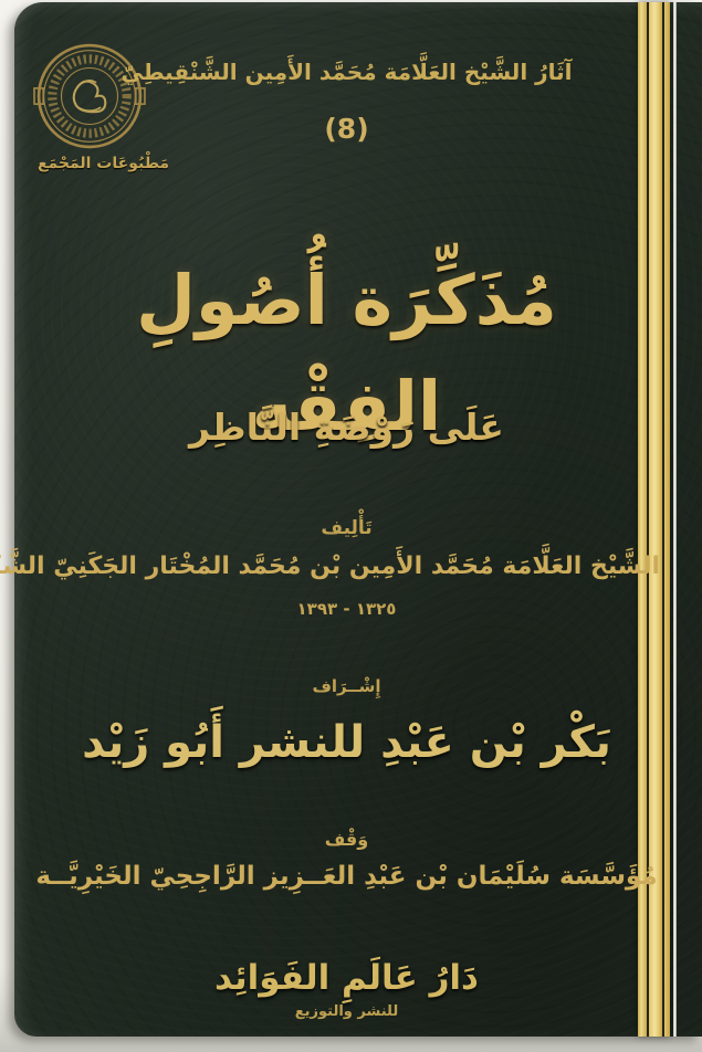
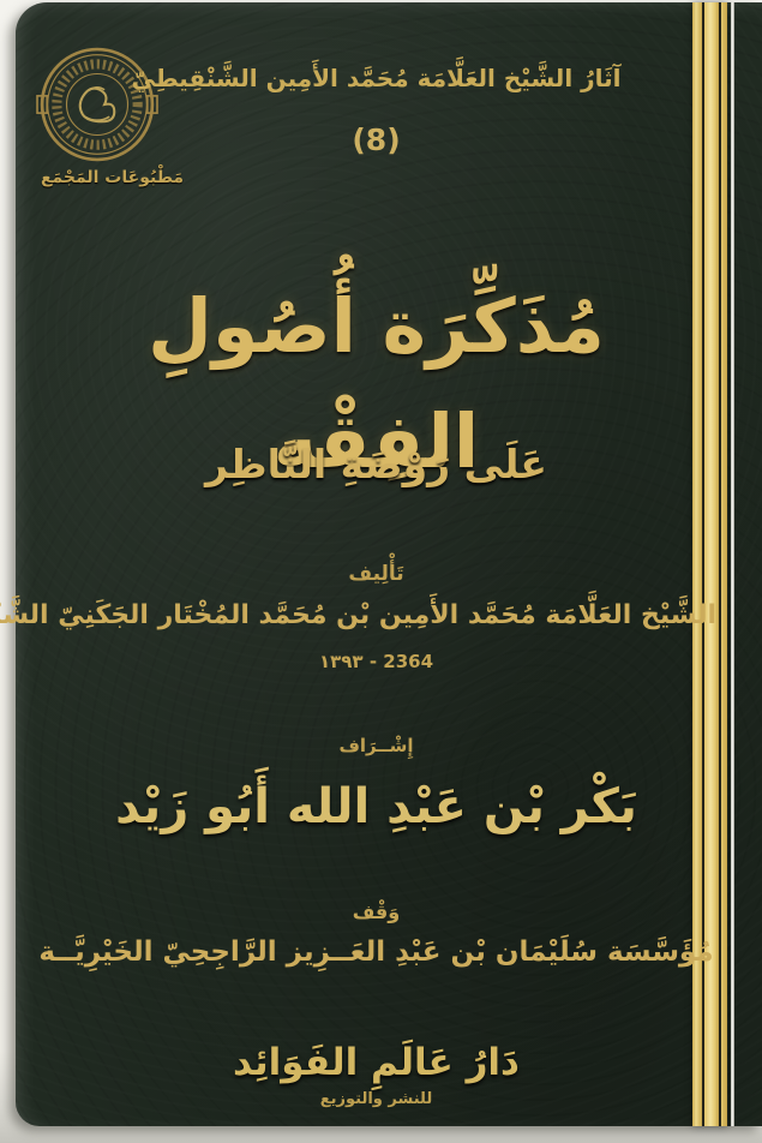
  مَطْبُوعَات المَجْمَع
  آثَارُ الشَّيْخ العَلَّامَة مُحَمَّد الأَمِين الشَّنْقِيطِيّ
  (8)
  مُذَكِّرَة أُصُولِ الفِقْه
  عَلَى رَوْضَةِ النَّاظِر
  تَأْلِيف
  الشَّيْخ العَلَّامَة مُحَمَّد الأَمِين بْن مُحَمَّد المُخْتَار الجَكَنِيّ الشَّ
- ١٣٢٥ - ١٣٩٣
+ 2364 - ١٣٩٣
  إِشْــرَاف
- بَكْر بْن عَبْدِ للنشر أَبُو زَيْد
+ بَكْر بْن عَبْدِ الله أَبُو زَيْد
  وَقْف
  مُؤَسَّسَة سُلَيْمَان بْن عَبْدِ العَــزِيز الرَّاجِحِيّ الخَيْرِيَّــة
  دَارُ عَالَمِ الفَوَائِد
  للنشر والتوزيع
